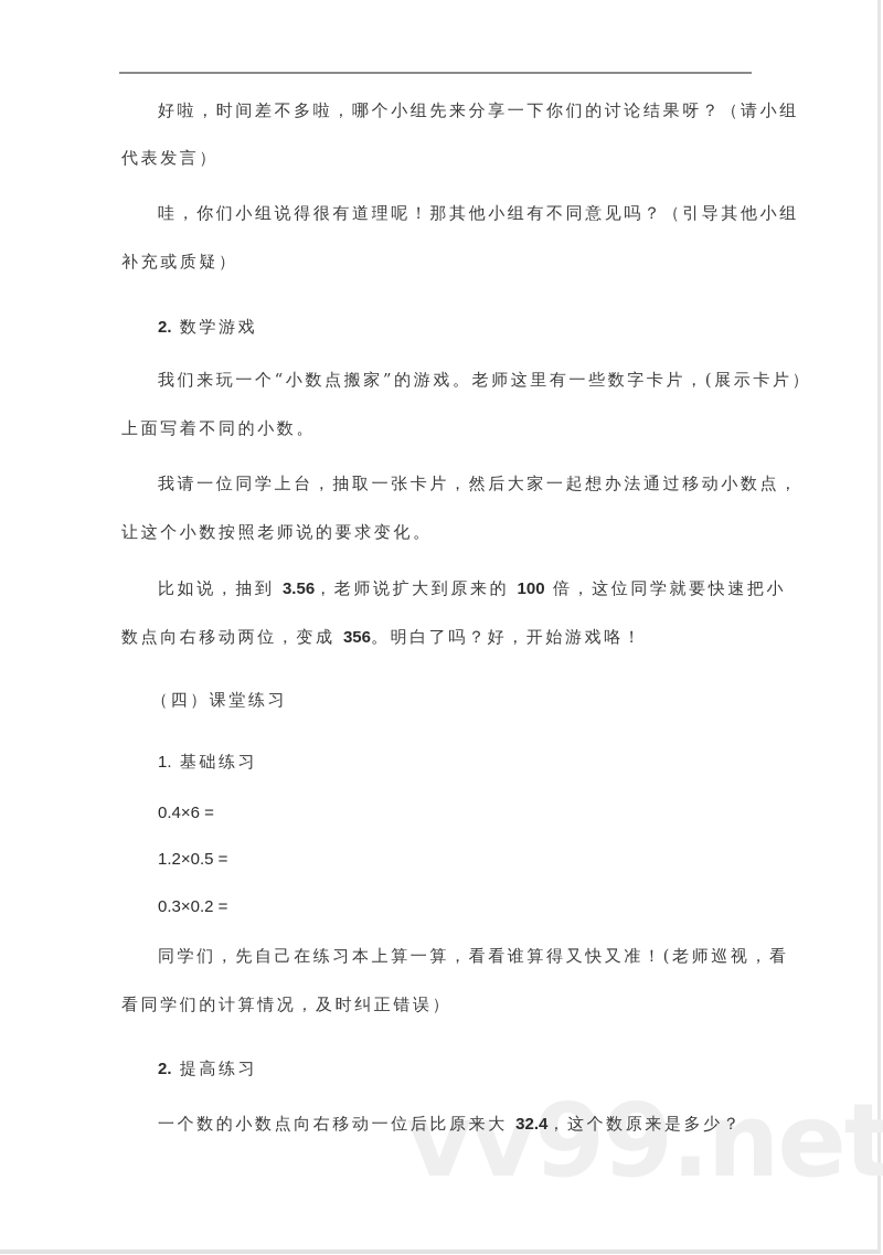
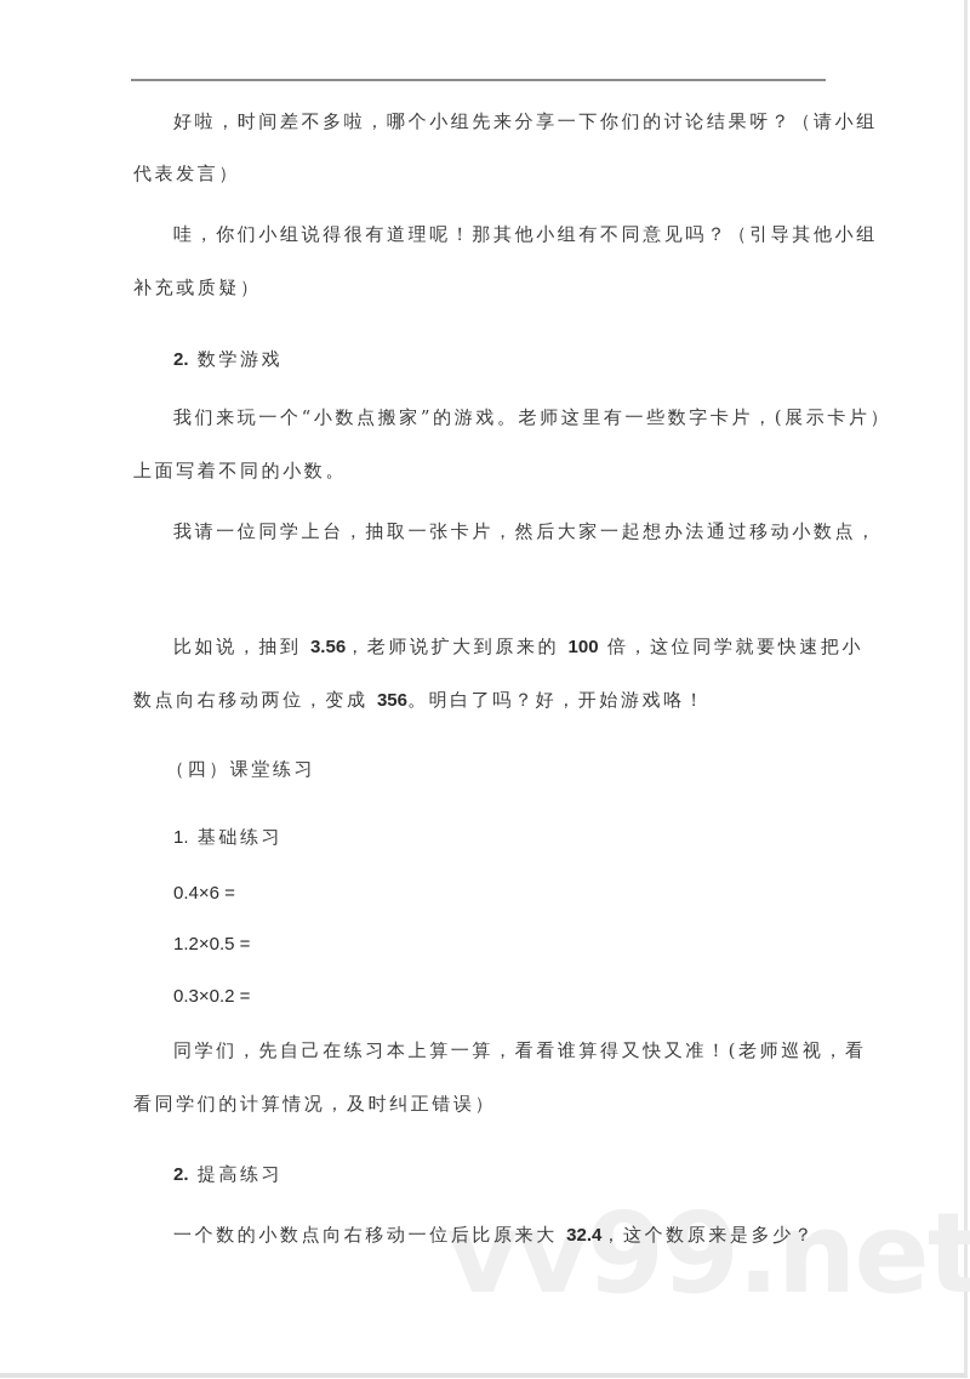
  vv99.net
  好啦，时间差不多啦，哪个小组先来分享一下你们的讨论结果呀？（请小组
  代表发言）
  哇，你们小组说得很有道理呢！那其他小组有不同意见吗？（引导其他小组
  补充或质疑）
  2. 数学游戏
  我们来玩一个“小数点搬家”的游戏。老师这里有一些数字卡片，(展示卡片）
  上面写着不同的小数。
  我请一位同学上台，抽取一张卡片，然后大家一起想办法通过移动小数点，
- 让这个小数按照老师说的要求变化。
  比如说，抽到 3.56，老师说扩大到原来的 100 倍，这位同学就要快速把小
  数点向右移动两位，变成 356。明白了吗？好，开始游戏咯！
  （四）课堂练习
  1. 基础练习
  0.4×6 =
  1.2×0.5 =
  0.3×0.2 =
  同学们，先自己在练习本上算一算，看看谁算得又快又准！(老师巡视，看
  看同学们的计算情况，及时纠正错误）
  2. 提高练习
  一个数的小数点向右移动一位后比原来大 32.4，这个数原来是多少？
